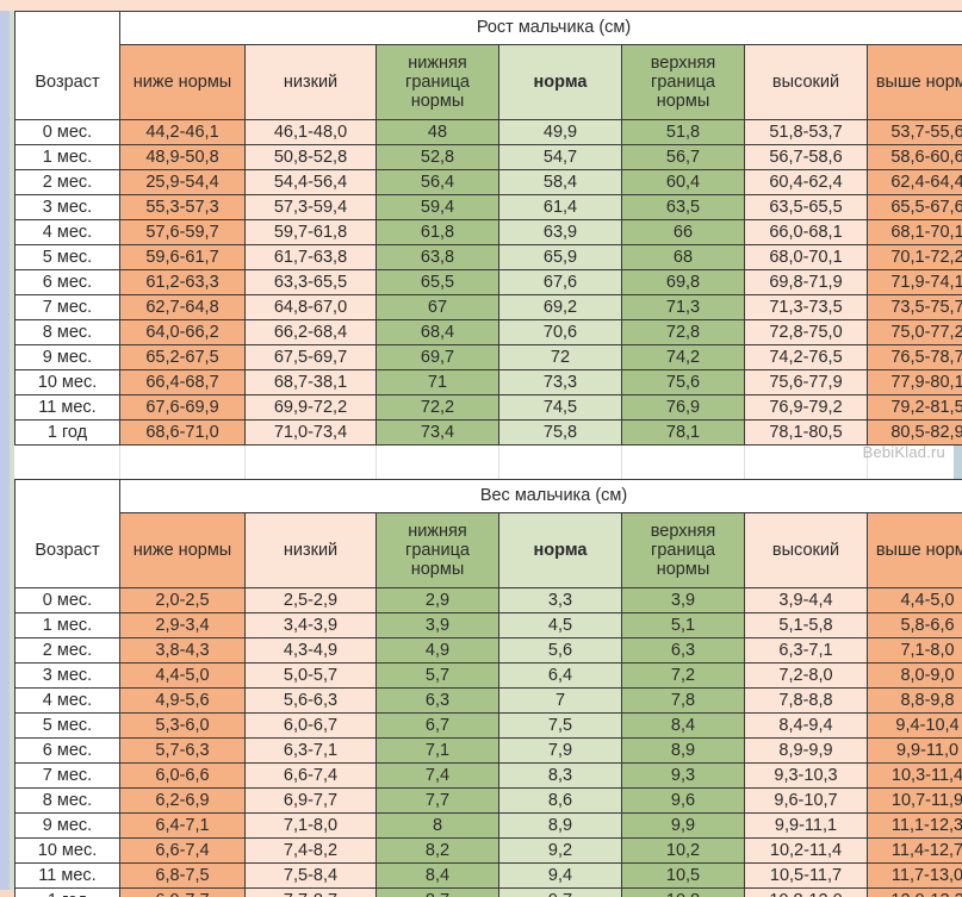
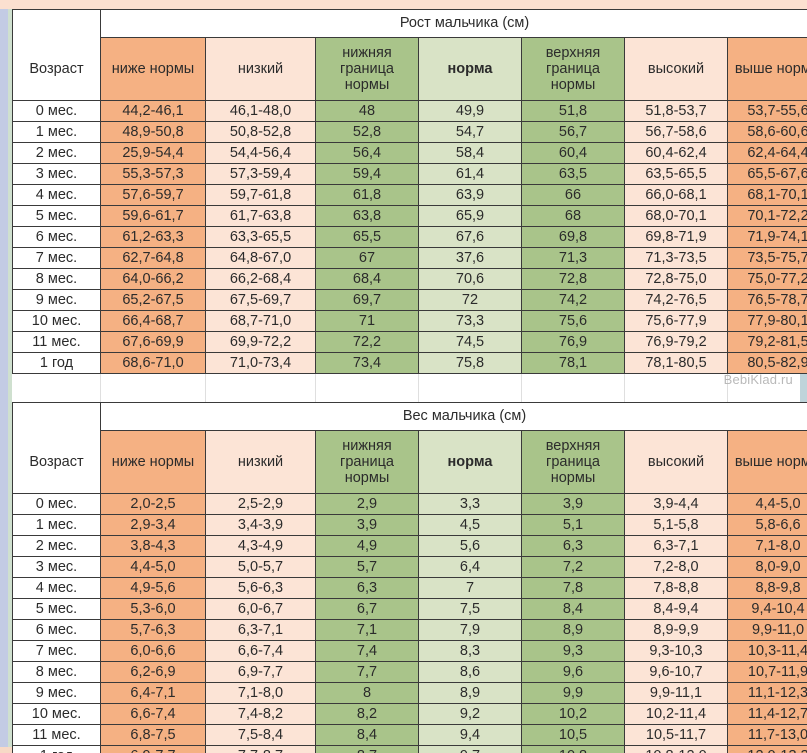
  	Рост мальчика (см)
  Возраст	ниже нормы	низкий	нижняя граница нормы	норма	верхняя граница нормы	высокий	выше норм
  0 мес.	44,2-46,1	46,1-48,0	48	49,9	51,8	51,8-53,7	53,7-55,6
  1 мес.	48,9-50,8	50,8-52,8	52,8	54,7	56,7	56,7-58,6	58,6-60,6
  2 мес.	25,9-54,4	54,4-56,4	56,4	58,4	60,4	60,4-62,4	62,4-64,4
  3 мес.	55,3-57,3	57,3-59,4	59,4	61,4	63,5	63,5-65,5	65,5-67,6
  4 мес.	57,6-59,7	59,7-61,8	61,8	63,9	66	66,0-68,1	68,1-70,1
  5 мес.	59,6-61,7	61,7-63,8	63,8	65,9	68	68,0-70,1	70,1-72,2
  6 мес.	61,2-63,3	63,3-65,5	65,5	67,6	69,8	69,8-71,9	71,9-74,1
- 7 мес.	62,7-64,8	64,8-67,0	67	69,2	71,3	71,3-73,5	73,5-75,7
+ 7 мес.	62,7-64,8	64,8-67,0	67	37,6	71,3	71,3-73,5	73,5-75,7
  8 мес.	64,0-66,2	66,2-68,4	68,4	70,6	72,8	72,8-75,0	75,0-77,2
  9 мес.	65,2-67,5	67,5-69,7	69,7	72	74,2	74,2-76,5	76,5-78,7
- 10 мес.	66,4-68,7	68,7-38,1	71	73,3	75,6	75,6-77,9	77,9-80,1
+ 10 мес.	66,4-68,7	68,7-71,0	71	73,3	75,6	75,6-77,9	77,9-80,1
  11 мес.	67,6-69,9	69,9-72,2	72,2	74,5	76,9	76,9-79,2	79,2-81,5
  1 год	68,6-71,0	71,0-73,4	73,4	75,8	78,1	78,1-80,5	80,5-82,9
  	Вес мальчика (см)
  Возраст	ниже нормы	низкий	нижняя граница нормы	норма	верхняя граница нормы	высокий	выше норм
  0 мес.	2,0-2,5	2,5-2,9	2,9	3,3	3,9	3,9-4,4	4,4-5,0
  1 мес.	2,9-3,4	3,4-3,9	3,9	4,5	5,1	5,1-5,8	5,8-6,6
  2 мес.	3,8-4,3	4,3-4,9	4,9	5,6	6,3	6,3-7,1	7,1-8,0
  3 мес.	4,4-5,0	5,0-5,7	5,7	6,4	7,2	7,2-8,0	8,0-9,0
  4 мес.	4,9-5,6	5,6-6,3	6,3	7	7,8	7,8-8,8	8,8-9,8
  5 мес.	5,3-6,0	6,0-6,7	6,7	7,5	8,4	8,4-9,4	9,4-10,4
  6 мес.	5,7-6,3	6,3-7,1	7,1	7,9	8,9	8,9-9,9	9,9-11,0
  7 мес.	6,0-6,6	6,6-7,4	7,4	8,3	9,3	9,3-10,3	10,3-11,4
  8 мес.	6,2-6,9	6,9-7,7	7,7	8,6	9,6	9,6-10,7	10,7-11,9
  9 мес.	6,4-7,1	7,1-8,0	8	8,9	9,9	9,9-11,1	11,1-12,3
  10 мес.	6,6-7,4	7,4-8,2	8,2	9,2	10,2	10,2-11,4	11,4-12,7
  11 мес.	6,8-7,5	7,5-8,4	8,4	9,4	10,5	10,5-11,7	11,7-13,0
  BebiKlad.ru
